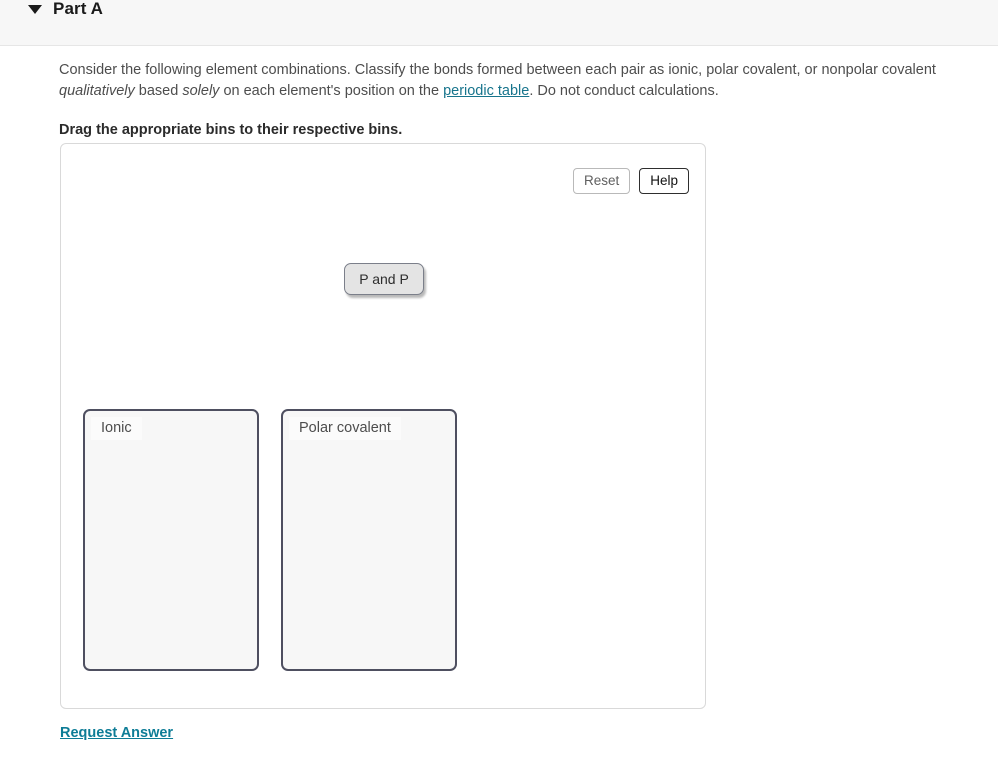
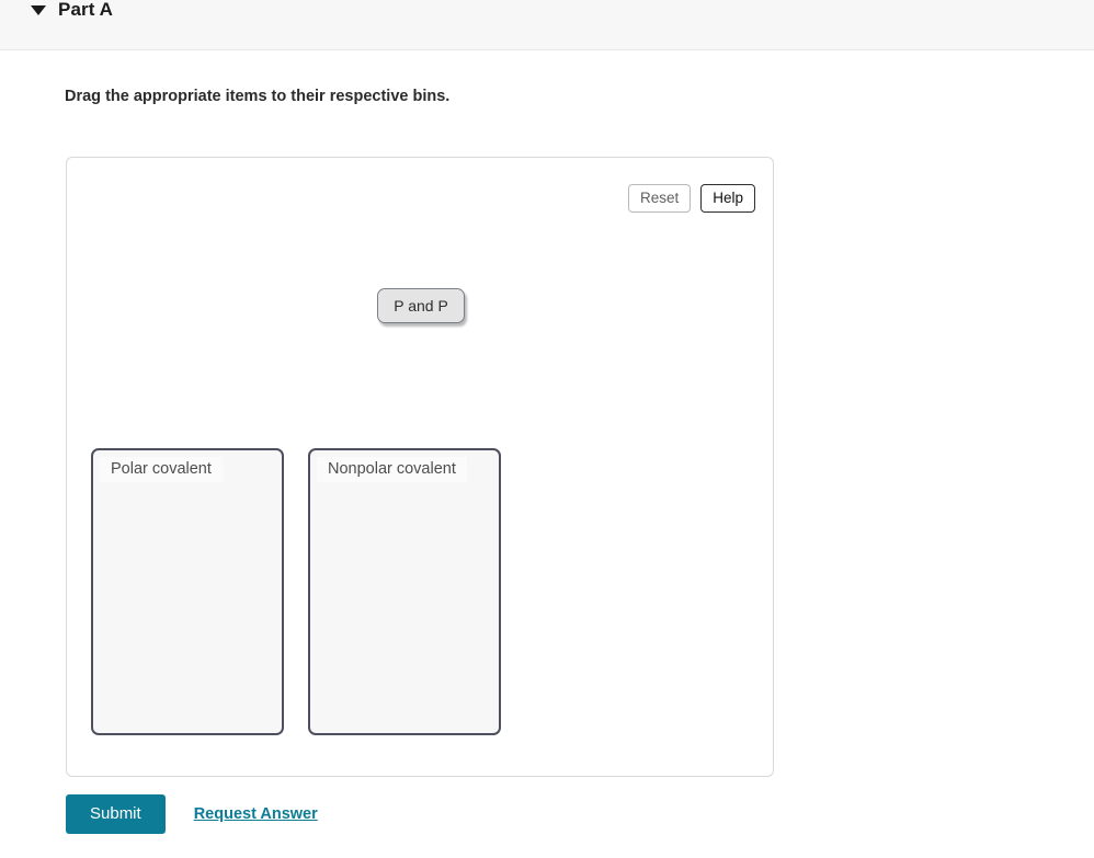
  Part A
- Consider the following element combinations. Classify the bonds formed between each pair as ionic, polar covalent, or nonpolar covalent qualitatively based solely on each element's position on the periodic table. Do not conduct calculations.
- Drag the appropriate bins to their respective bins.
+ Drag the appropriate items to their respective bins.
  Reset
  Help
  P and P
- Ionic
  Polar covalent
+ Nonpolar covalent
+ Submit
  Request Answer
